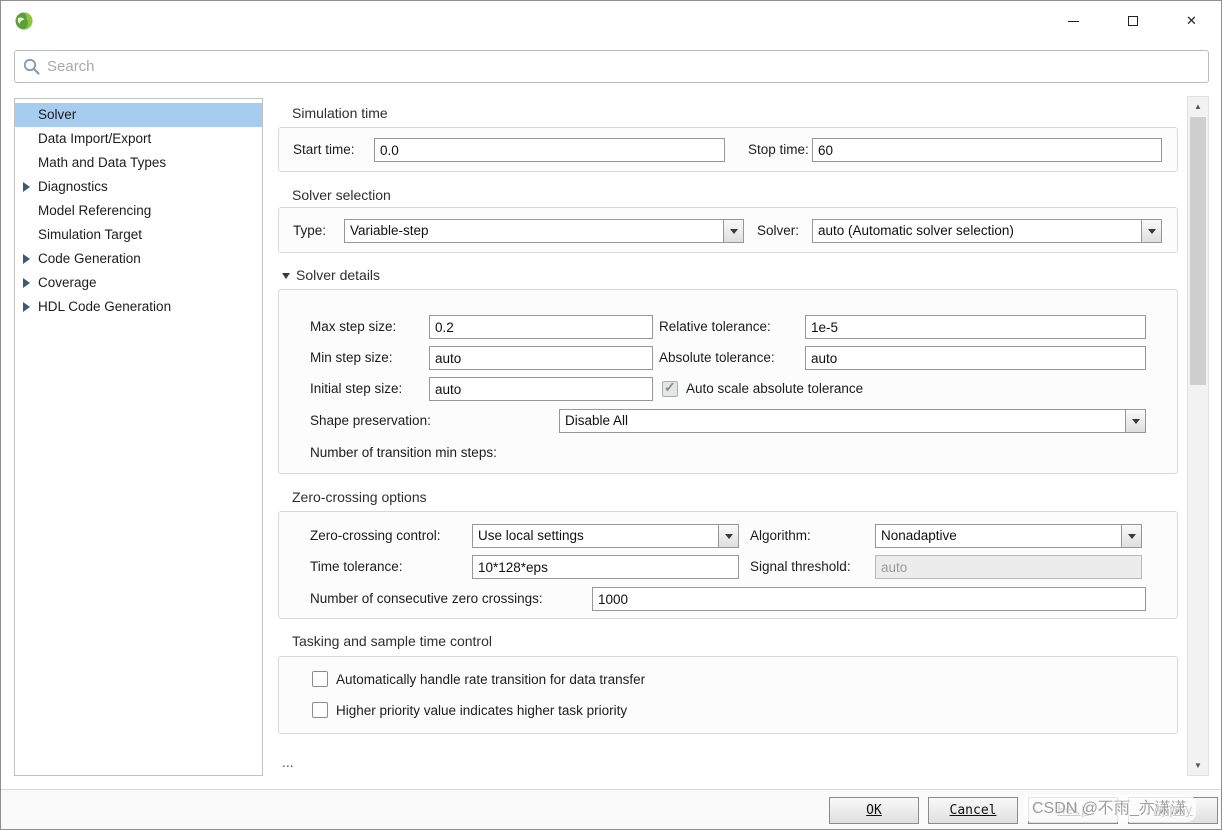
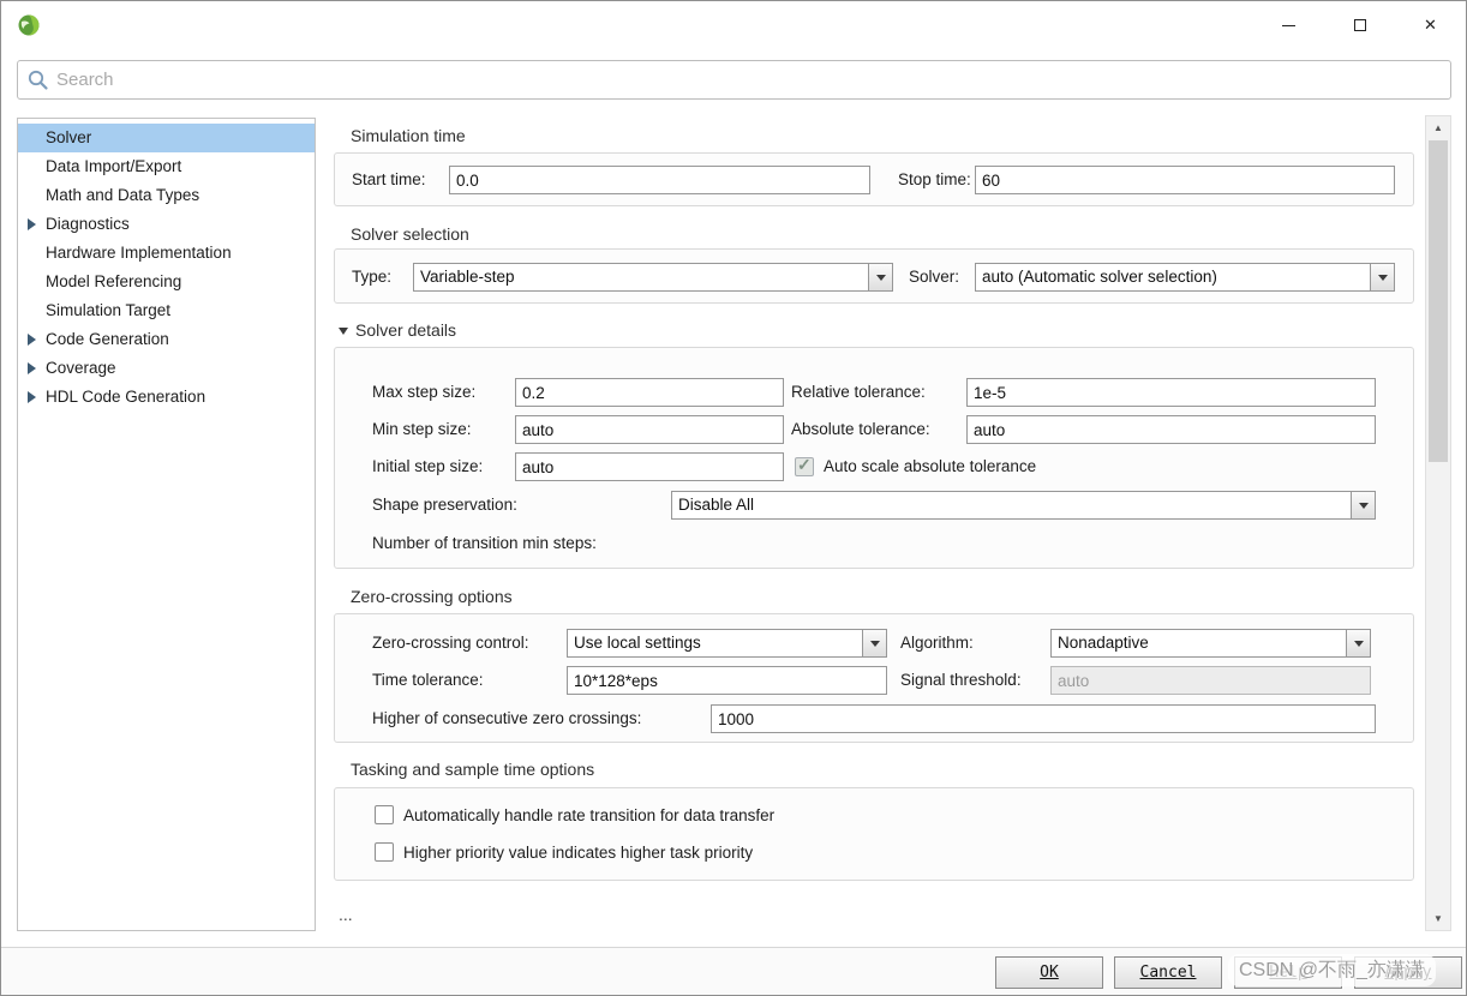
  ✕
  Search
  Solver
  Data Import/Export
  Math and Data Types
  Diagnostics
+ Hardware Implementation
  Model Referencing
  Simulation Target
  Code Generation
  Coverage
  HDL Code Generation
  Simulation time
  Start time:
  0.0
  Stop time:
  60
  Solver selection
  Type:
  Variable-step
  Solver:
  auto (Automatic solver selection)
  Solver details
  Max step size:
  0.2
  Relative tolerance:
  1e-5
  Min step size:
  auto
  Absolute tolerance:
  auto
  Initial step size:
  auto
  ✓
  Auto scale absolute tolerance
  Shape preservation:
  Disable All
  Number of transition min steps:
  Zero-crossing options
  Zero-crossing control:
  Use local settings
  Algorithm:
  Nonadaptive
  Time tolerance:
  10*128*eps
  Signal threshold:
  auto
- Number of consecutive zero crossings:
+ Higher of consecutive zero crossings:
  1000
- Tasking and sample time control
+ Tasking and sample time options
  Automatically handle rate transition for data transfer
  Higher priority value indicates higher task priority
  ...
  ▲
  ▼
  OK
  Cancel
  Help
  Apply
  CSDN @不雨_亦潇潇
